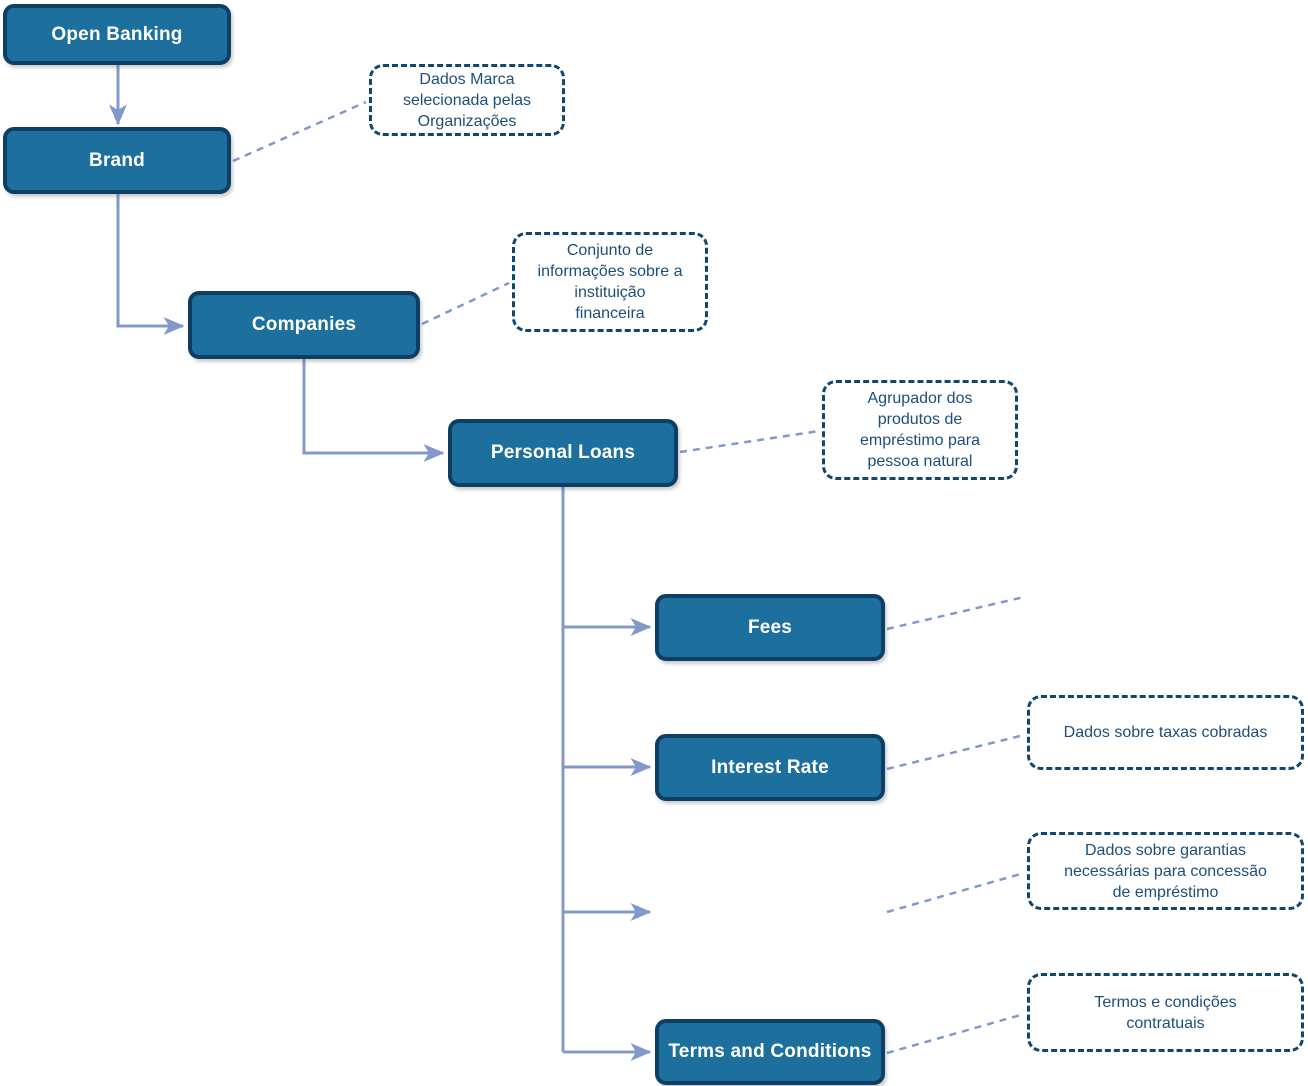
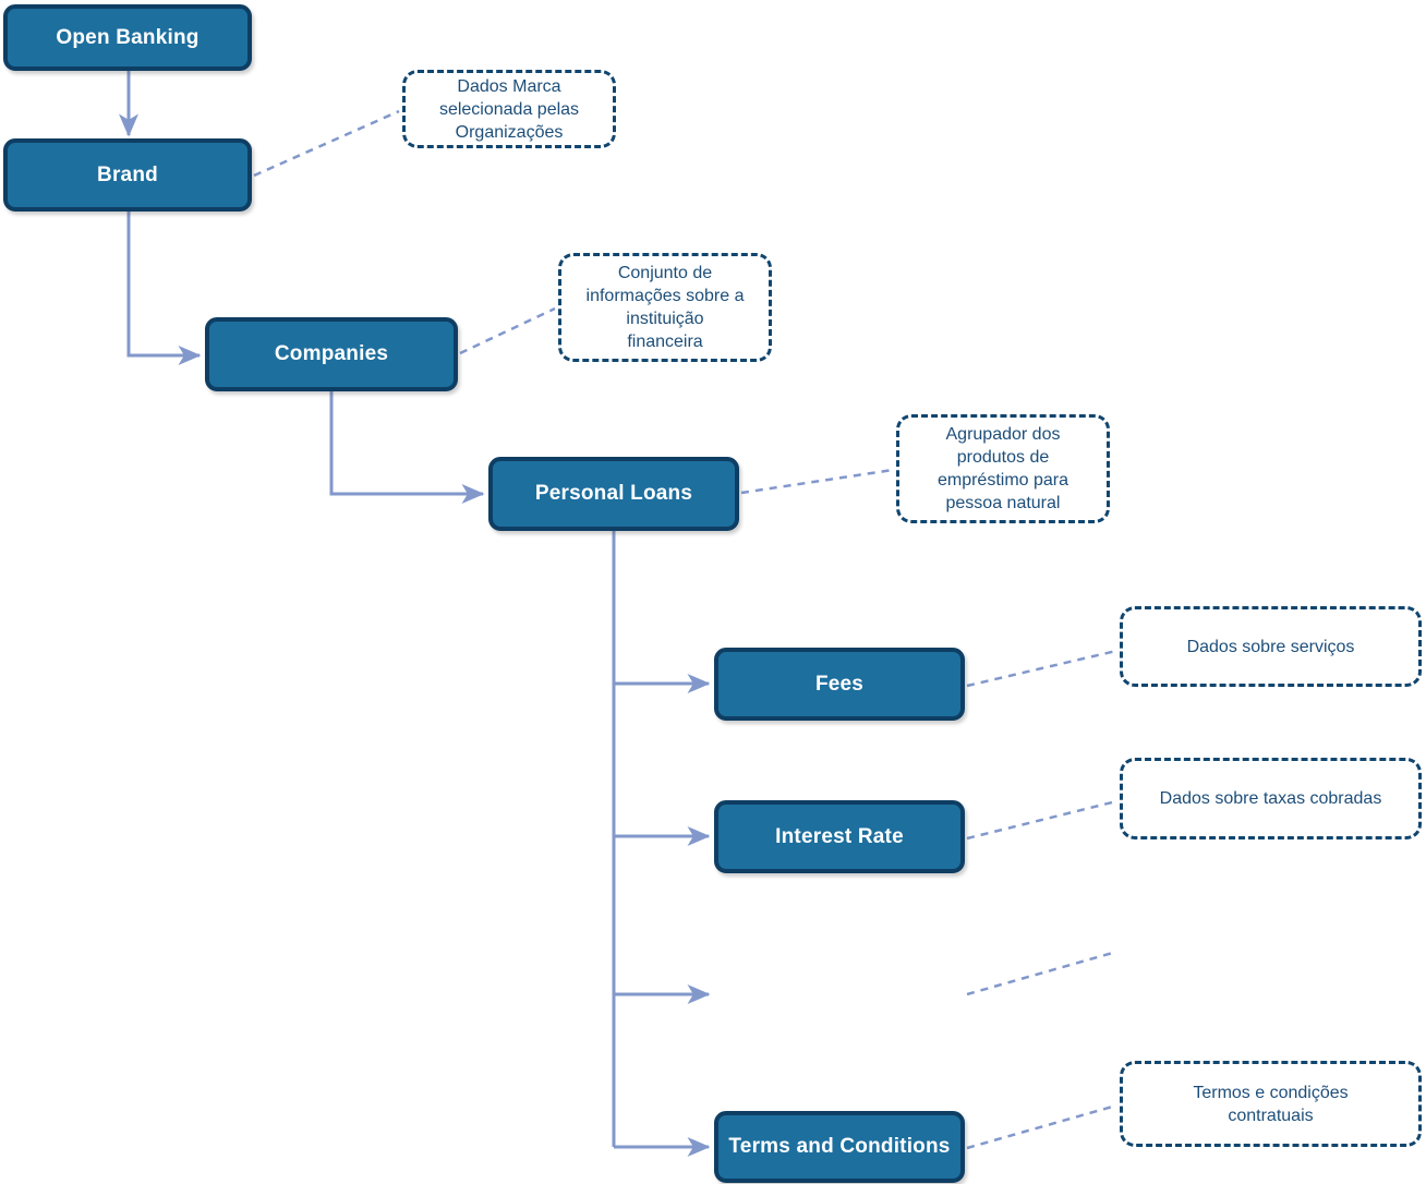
  Open Banking
  Brand
  Companies
  Personal Loans
  Fees
  Interest Rate
  Terms and Conditions
  Dados Marca
  selecionada pelas
  Organizações
  Conjunto de
  informações sobre a
  instituição
  financeira
  Agrupador dos
  produtos de
  empréstimo para
  pessoa natural
+ Dados sobre serviços
  Dados sobre taxas cobradas
- Dados sobre garantias
- necessárias para concessão
- de empréstimo
  Termos e condições
  contratuais
